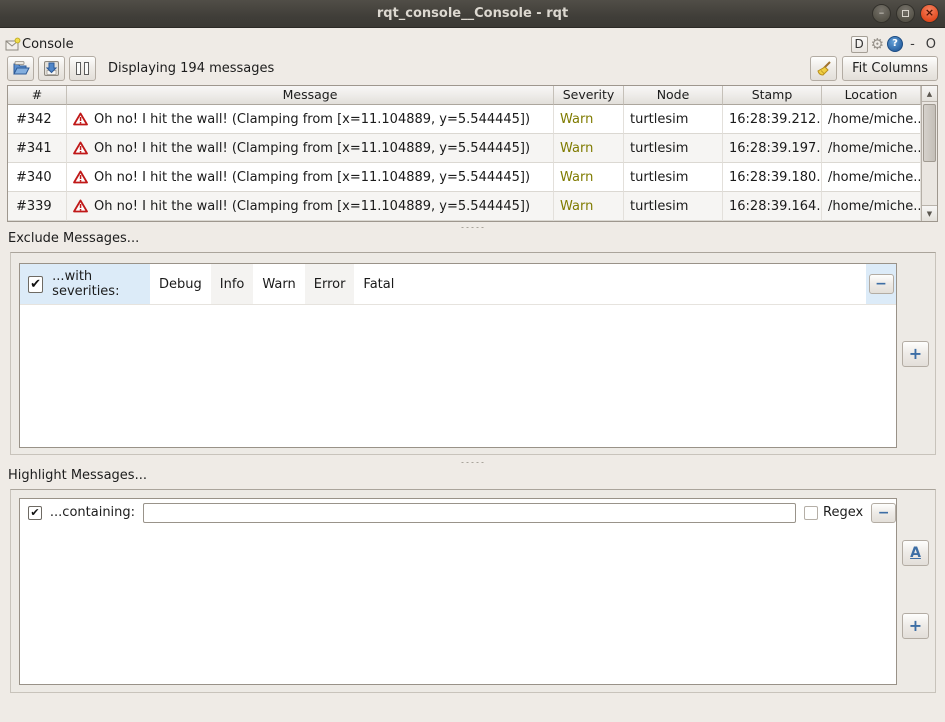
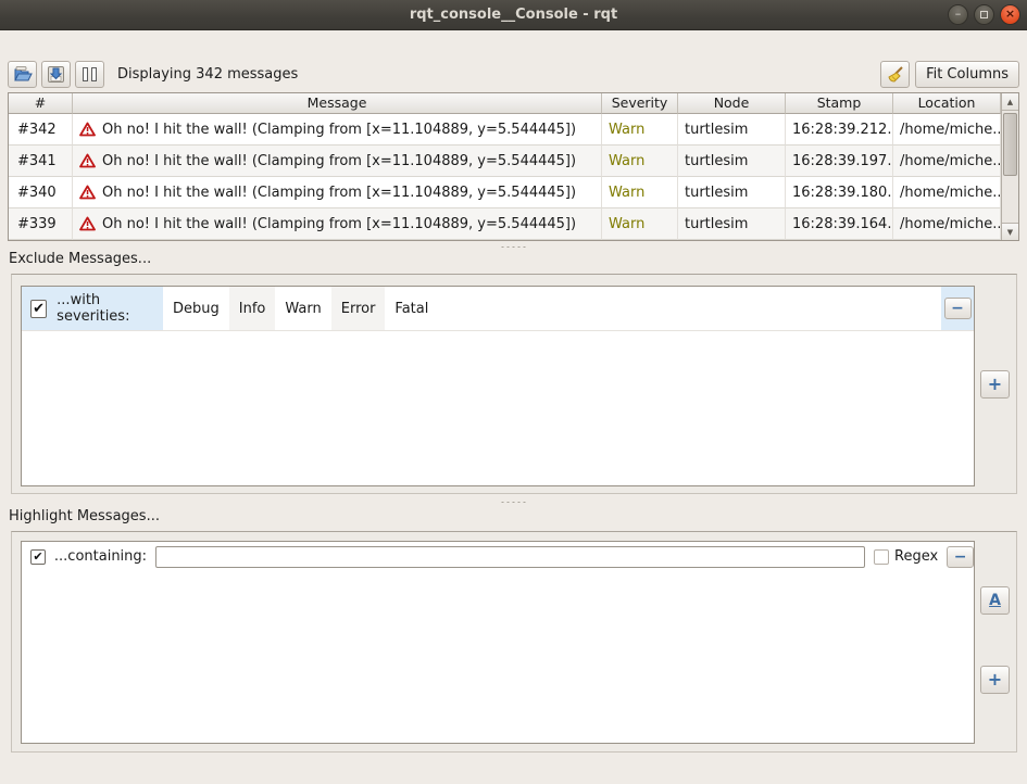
  rqt_console__Console - rqt
  –
  ×
- Console
- D
- ⚙
- ?
- -
- O
- Displaying 194 messages
+ Displaying 342 messages
  Fit Columns
  #
  Message
  Severity
  Node
  Stamp
  Location
  ▲
  ▼
  #342
  Oh no! I hit the wall! (Clamping from [x=11.104889, y=5.544445])
  Warn
  turtlesim
  16:28:39.212.
  /home/miche..
  #341
  Oh no! I hit the wall! (Clamping from [x=11.104889, y=5.544445])
  Warn
  turtlesim
  16:28:39.197.
  /home/miche..
  #340
  Oh no! I hit the wall! (Clamping from [x=11.104889, y=5.544445])
  Warn
  turtlesim
  16:28:39.180.
  /home/miche..
  #339
  Oh no! I hit the wall! (Clamping from [x=11.104889, y=5.544445])
  Warn
  turtlesim
  16:28:39.164.
  /home/miche..
  Exclude Messages...
  ✔
  ...with severities:
  Debug
  Info
  Warn
  Error
  Fatal
  −
  +
  Highlight Messages...
  ✔
  ...containing:
  Regex
  −
  A
  +
